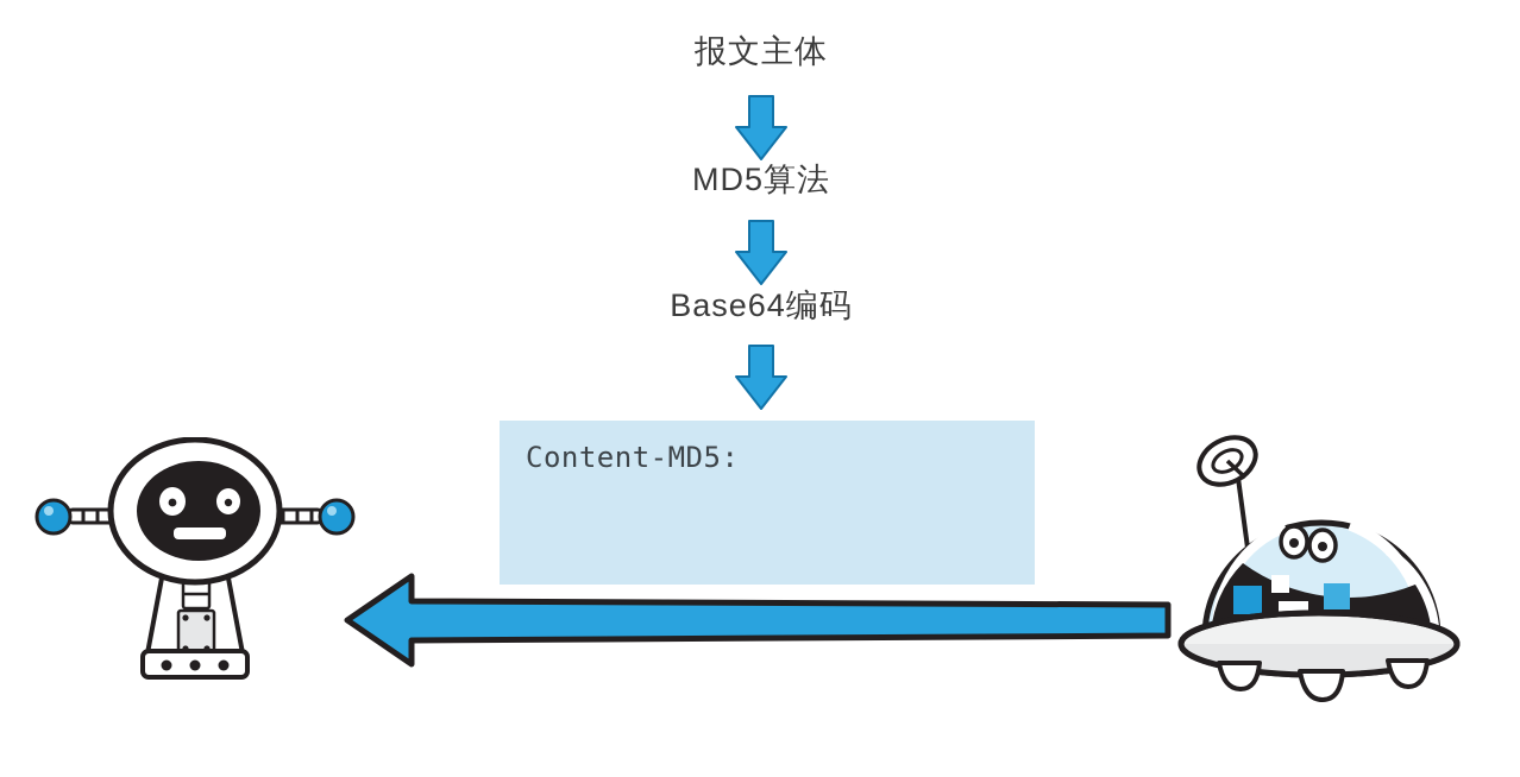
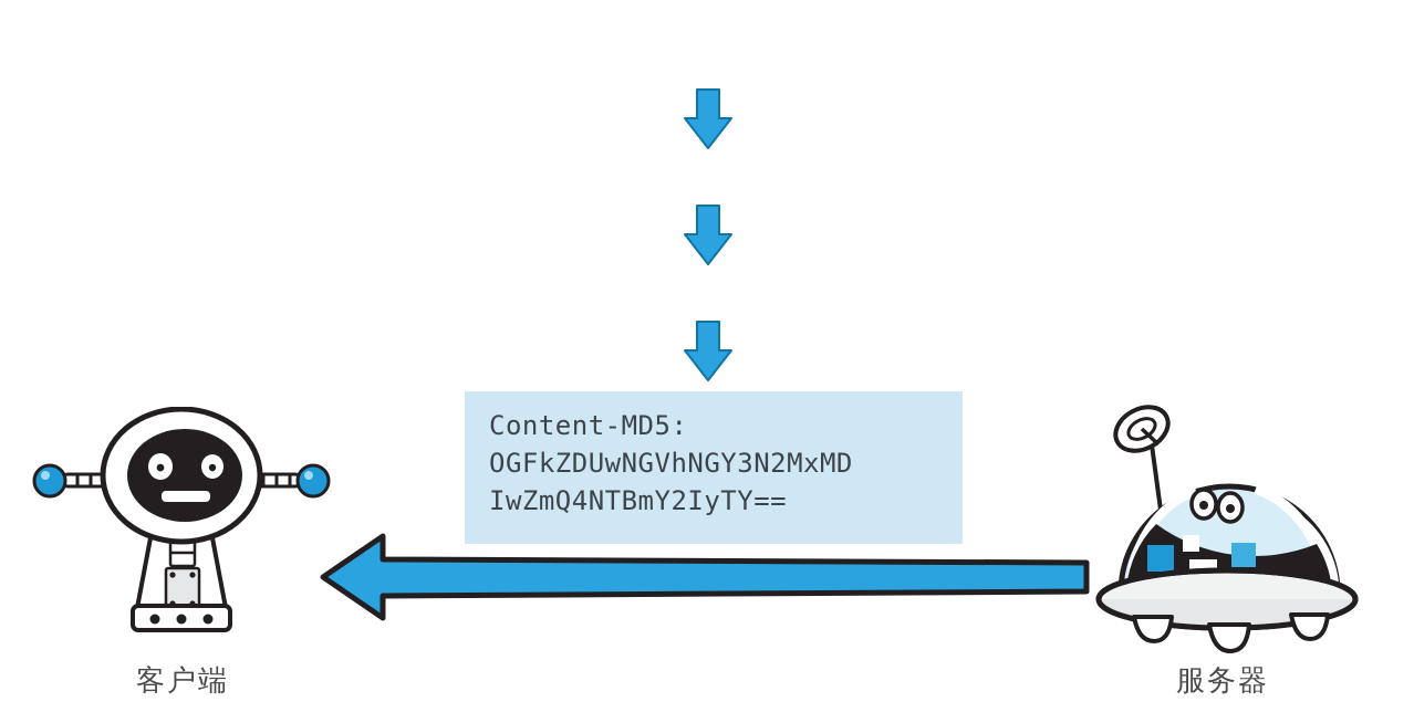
- 报文主体
- MD5算法
- Base64编码
  Content-MD5:
+ OGFkZDUwNGVhNGY3N2MxMD
+ IwZmQ4NTBmY2IyTY==
+ 客户端
+ 服务器
